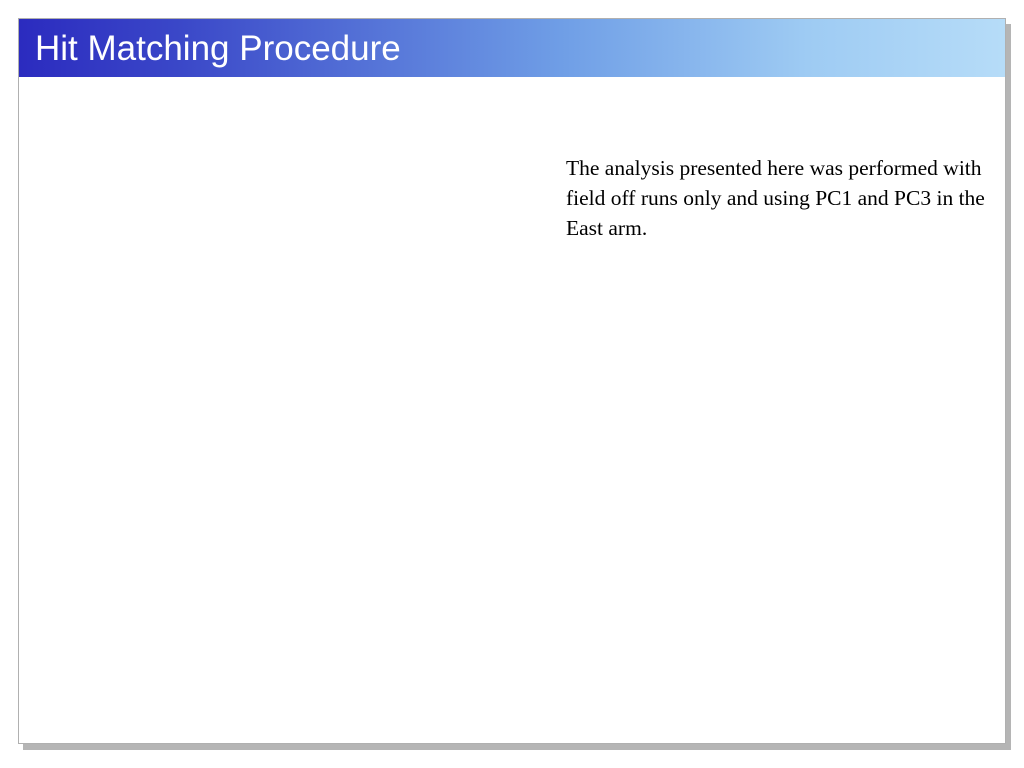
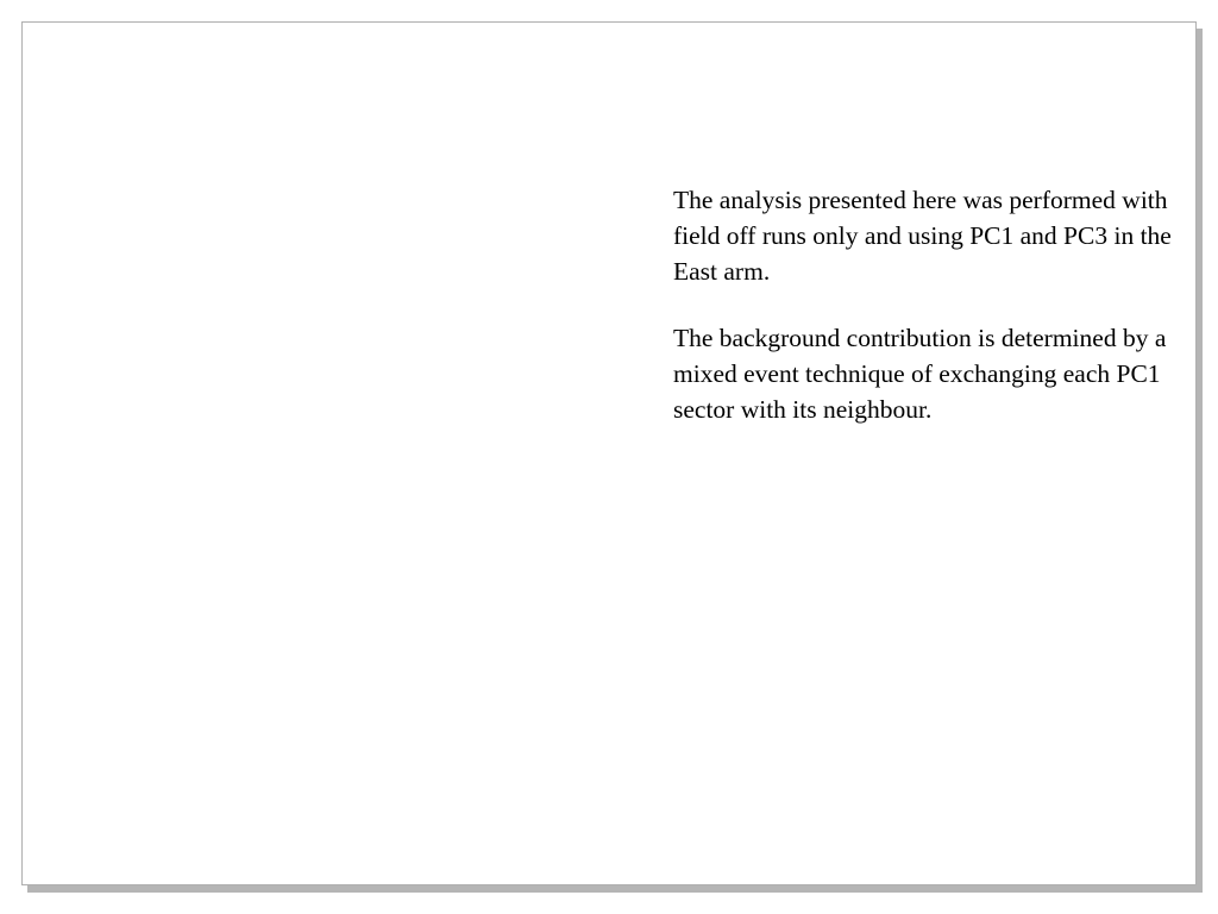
- Hit Matching Procedure
  The analysis presented here was performed with field off runs only and using PC1 and PC3 in the East arm.
+ The background contribution is determined by a mixed event technique of exchanging each PC1 sector with its neighbour.
